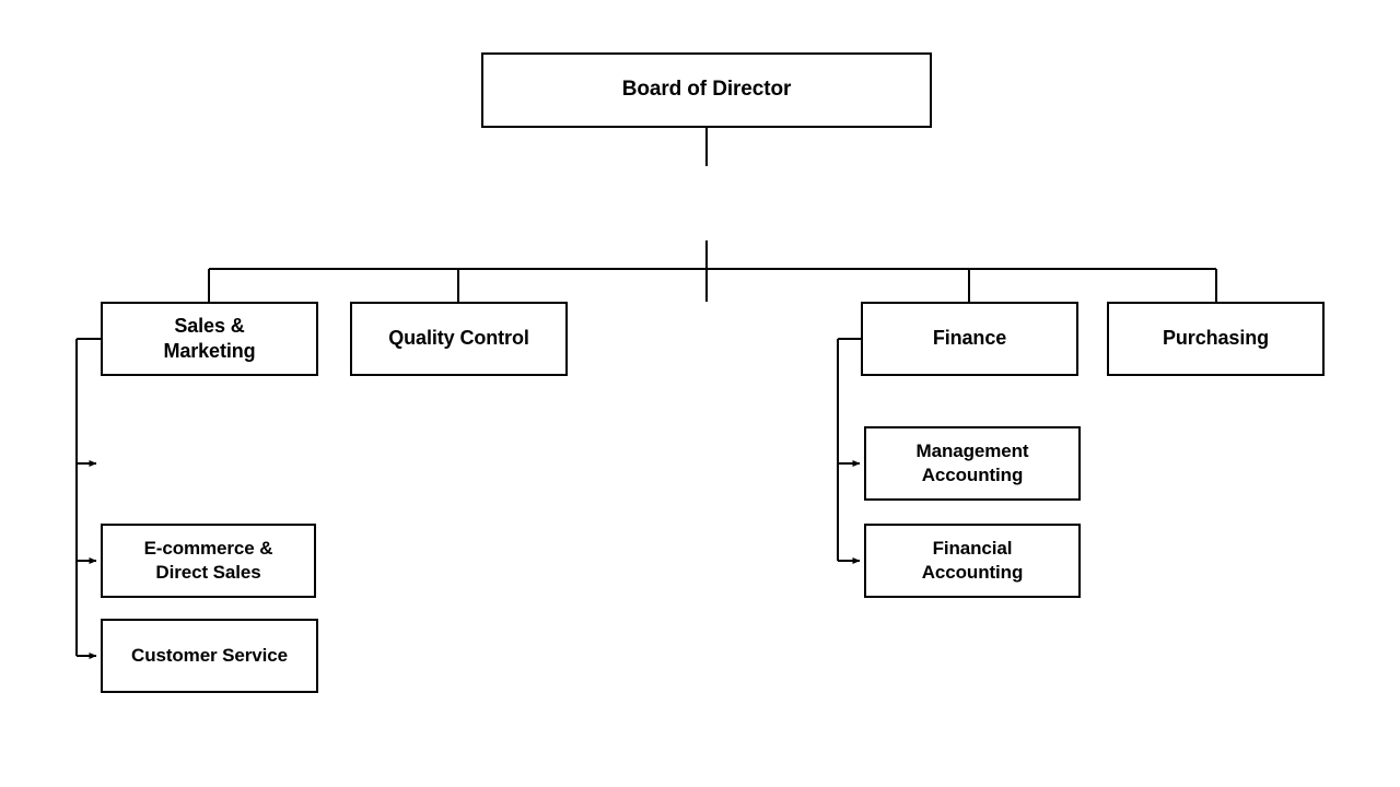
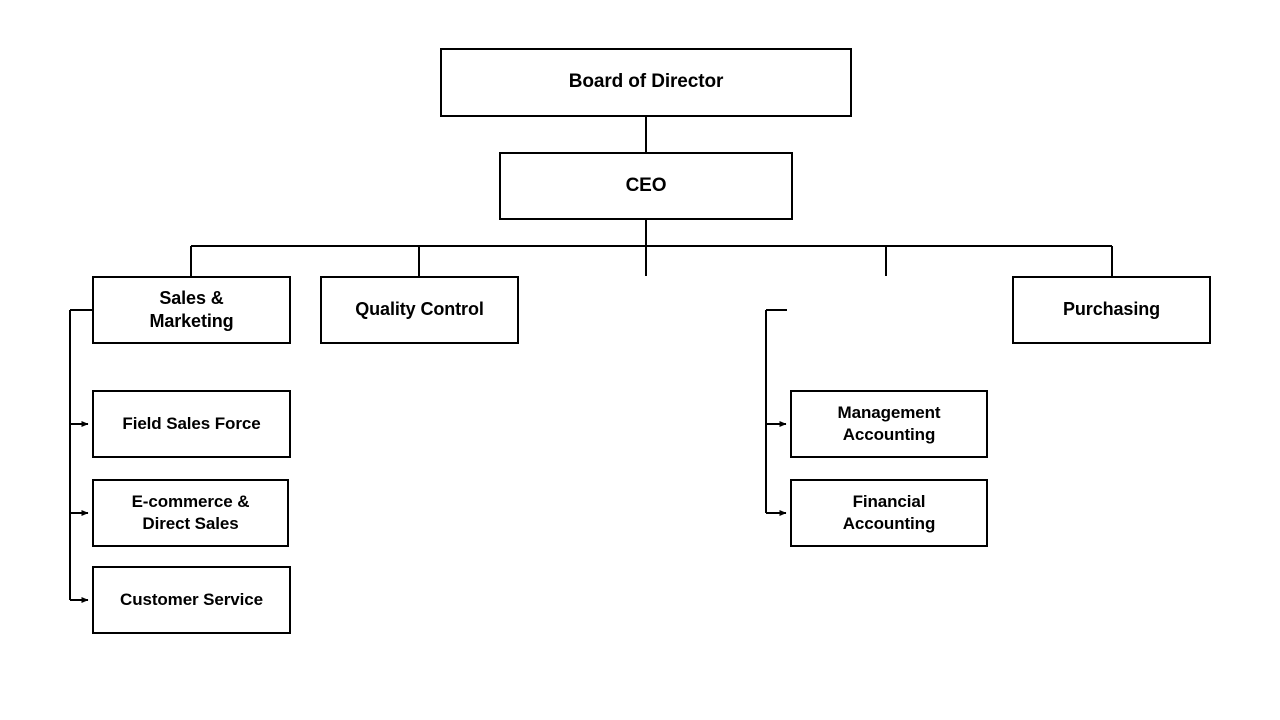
  Board of Director
+ CEO
  Sales &
  Marketing
  Quality Control
- Finance
  Purchasing
+ Field Sales Force
  E-commerce &
  Direct Sales
  Customer Service
  Management
  Accounting
  Financial
  Accounting
